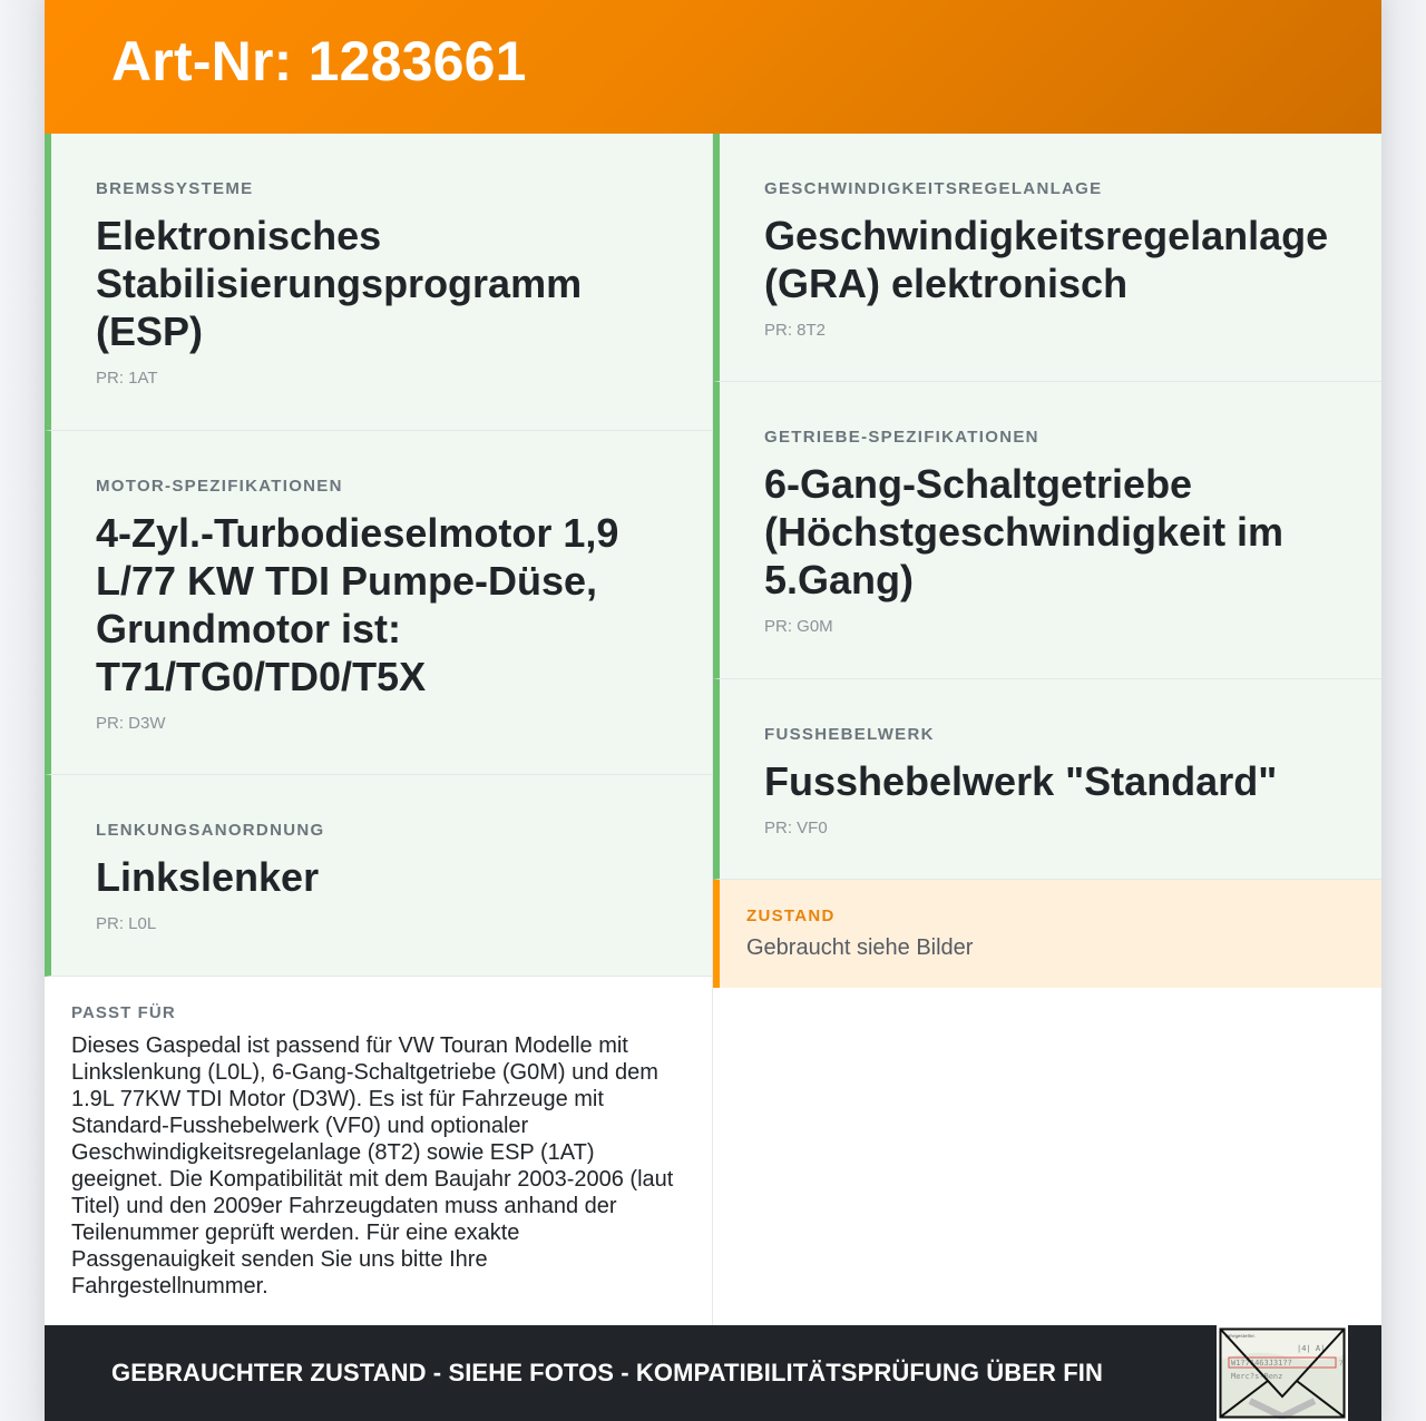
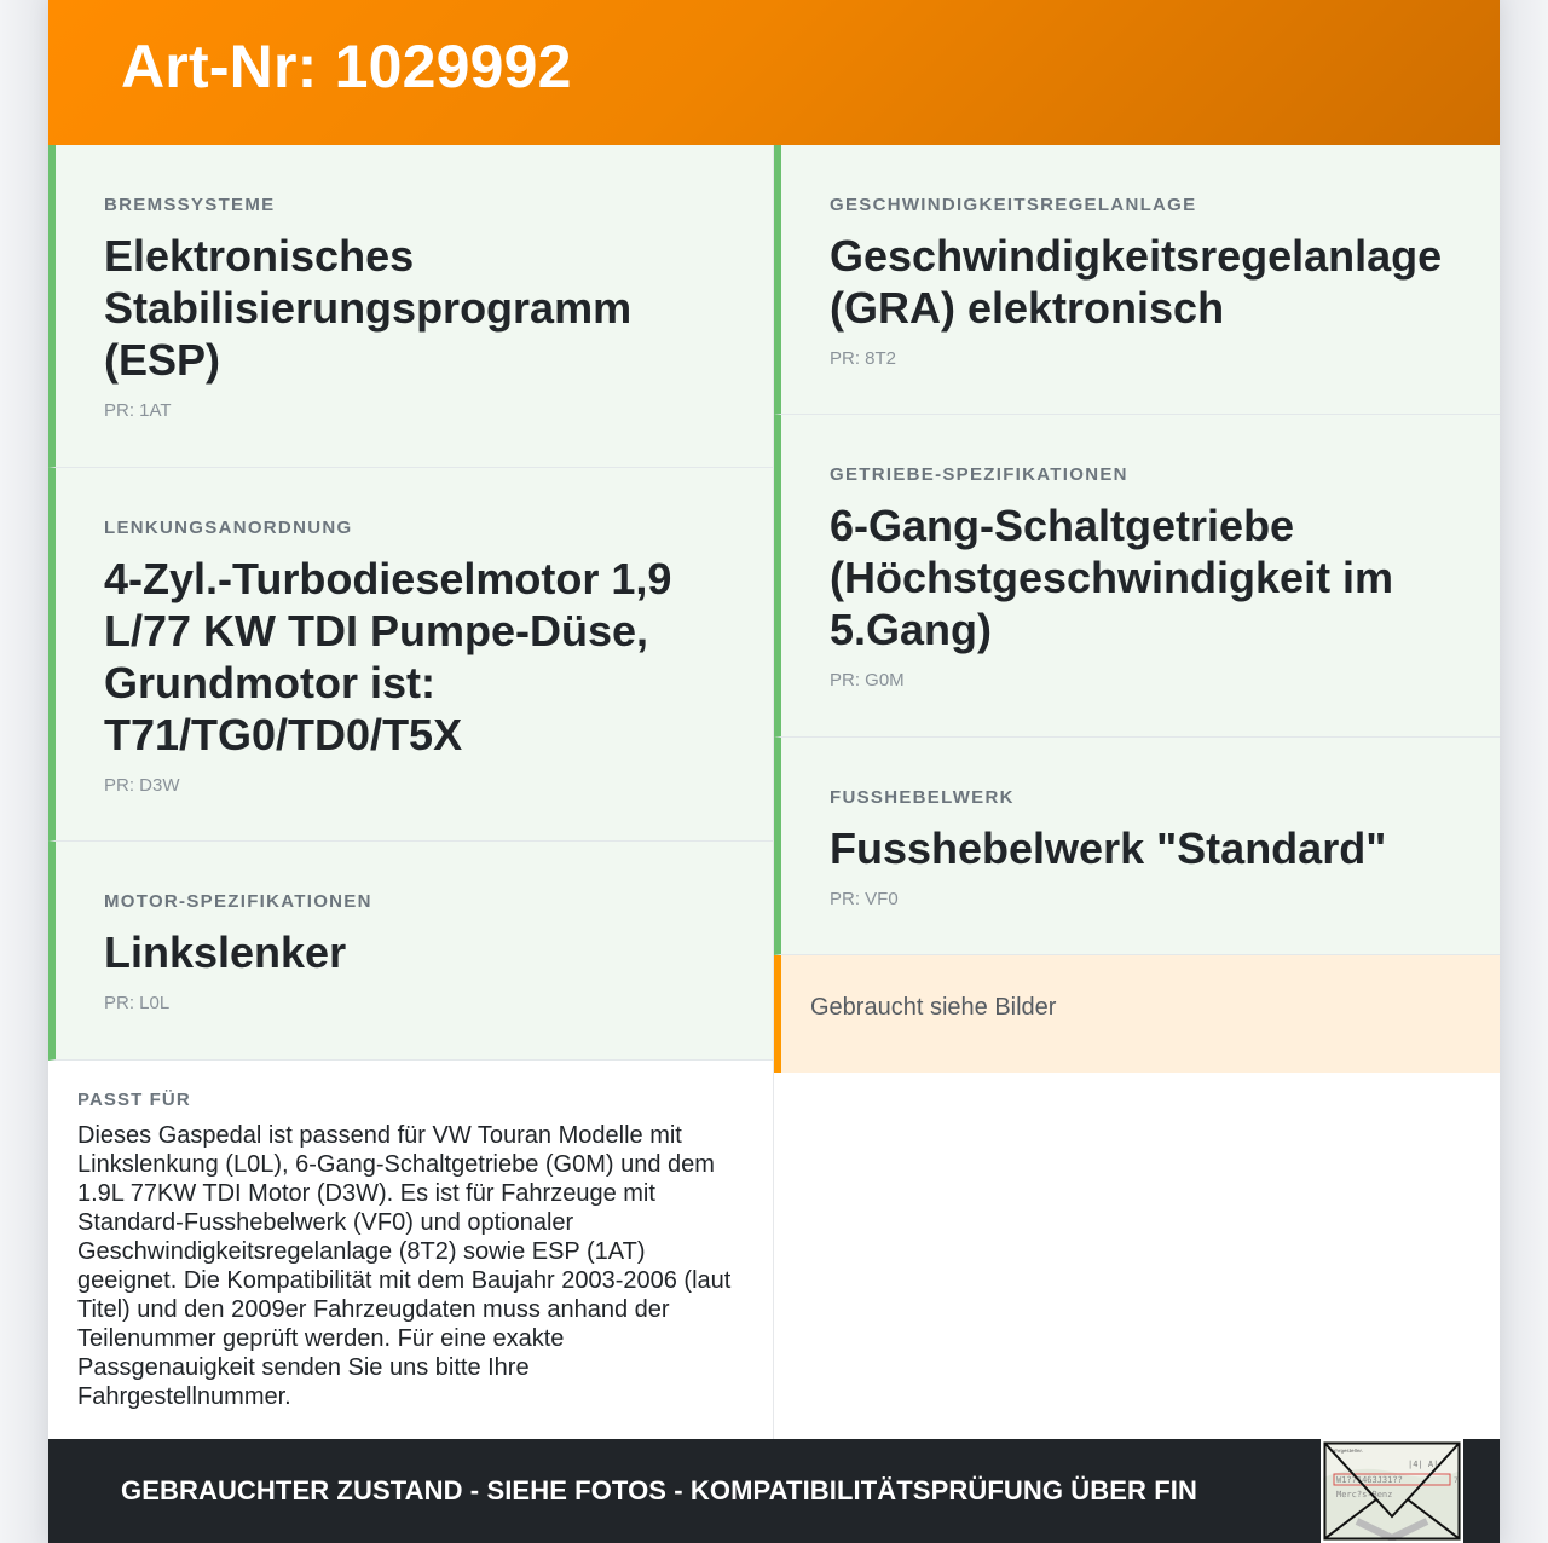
- Art-Nr: 1283661
+ Art-Nr: 1029992
  BREMSSYSTEME
  Elektronisches Stabilisierungsprogramm (ESP)
  PR: 1AT
- MOTOR-SPEZIFIKATIONEN
+ LENKUNGSANORDNUNG
  4-Zyl.-Turbodieselmotor 1,9 L/77 KW TDI Pumpe-Düse, Grundmotor ist: T71/TG0/TD0/T5X
  PR: D3W
- LENKUNGSANORDNUNG
+ MOTOR-SPEZIFIKATIONEN
  Linkslenker
  PR: L0L
  PASST FÜR
  Dieses Gaspedal ist passend für VW Touran Modelle mit Linkslenkung (L0L), 6-Gang-Schaltgetriebe (G0M) und dem 1.9L 77KW TDI Motor (D3W). Es ist für Fahrzeuge mit Standard-Fusshebelwerk (VF0) und optionaler Geschwindigkeitsregelanlage (8T2) sowie ESP (1AT) geeignet. Die Kompatibilität mit dem Baujahr 2003-2006 (laut Titel) und den 2009er Fahrzeugdaten muss anhand der Teilenummer geprüft werden. Für eine exakte Passgenauigkeit senden Sie uns bitte Ihre Fahrgestellnummer.
  GESCHWINDIGKEITSREGELANLAGE
  Geschwindigkeitsregelanlage (GRA) elektronisch
  PR: 8T2
  GETRIEBE-SPEZIFIKATIONEN
  6-Gang-Schaltgetriebe (Höchstgeschwindigkeit im 5.Gang)
  PR: G0M
  FUSSHEBELWERK
  Fusshebelwerk "Standard"
  PR: VF0
- ZUSTAND
  Gebraucht siehe Bilder
  GEBRAUCHTER ZUSTAND - SIEHE FOTOS - KOMPATIBILITÄTSPRÜFUNG ÜBER FIN
  |4| A|
  W1?7463J31??
  Merc?s-Benz
